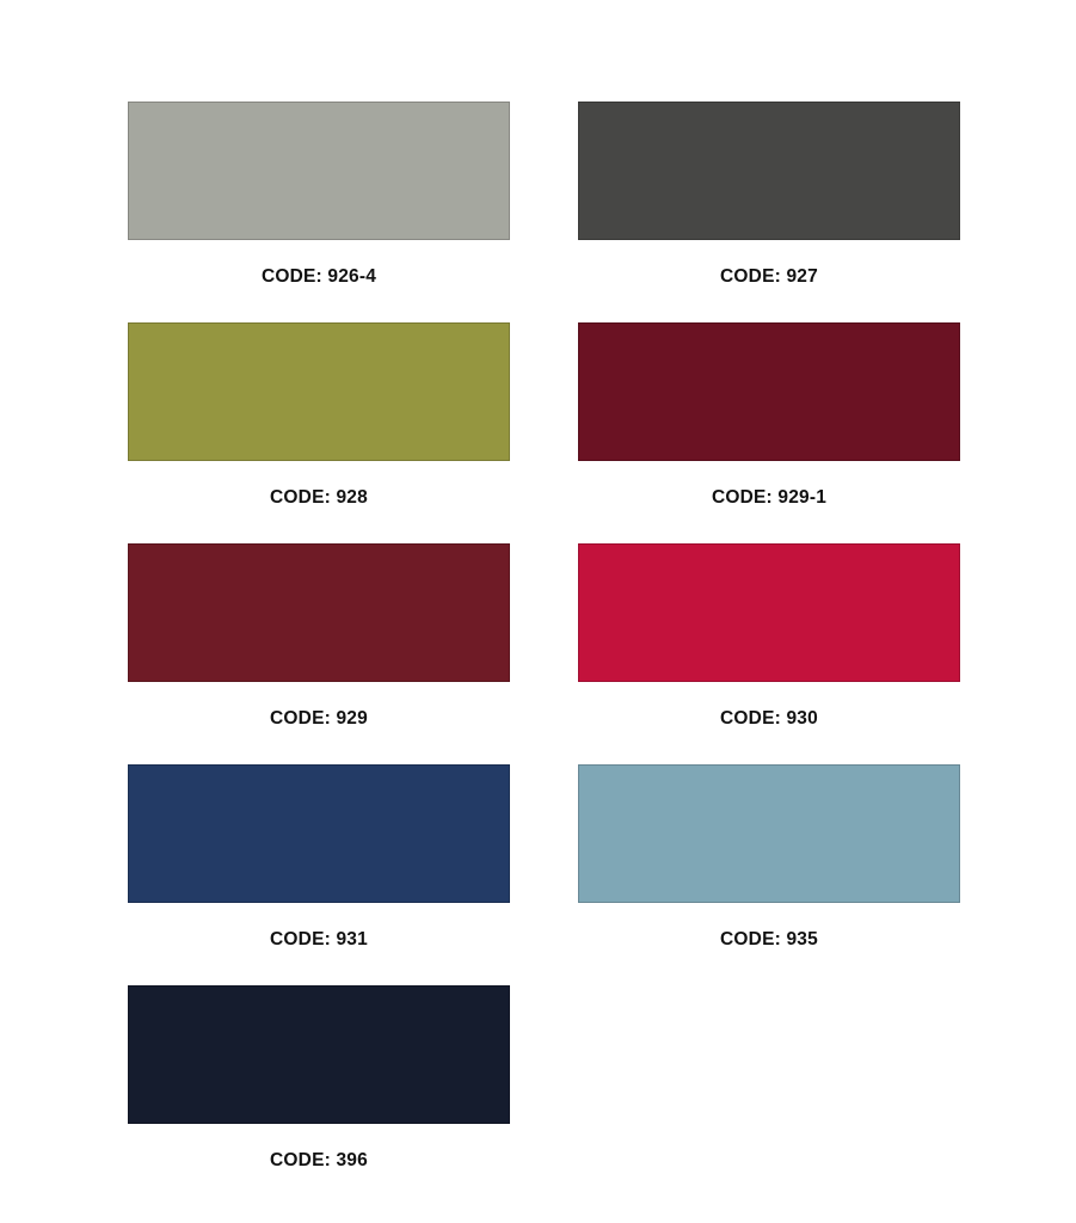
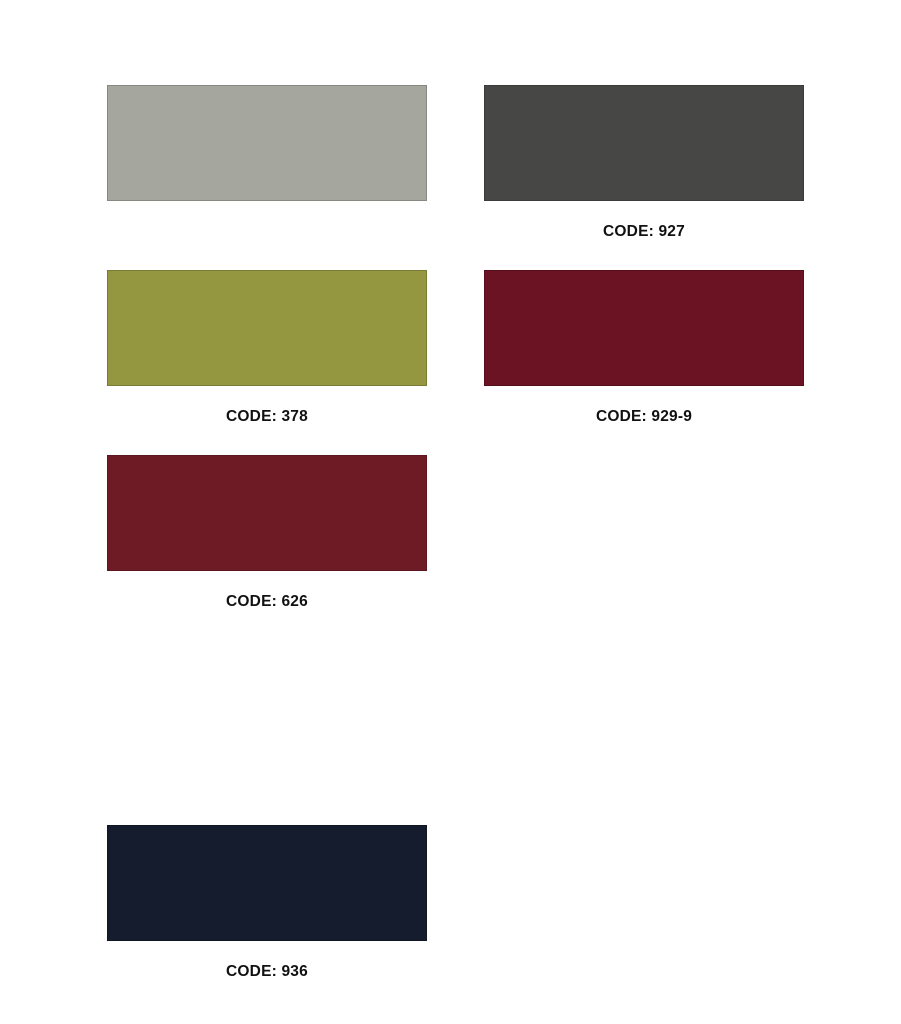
- CODE: 926-4
  CODE: 927
- CODE: 928
+ CODE: 378
- CODE: 929-1
+ CODE: 929-9
- CODE: 929
+ CODE: 626
- CODE: 930
- CODE: 931
- CODE: 935
- CODE: 396
+ CODE: 936
